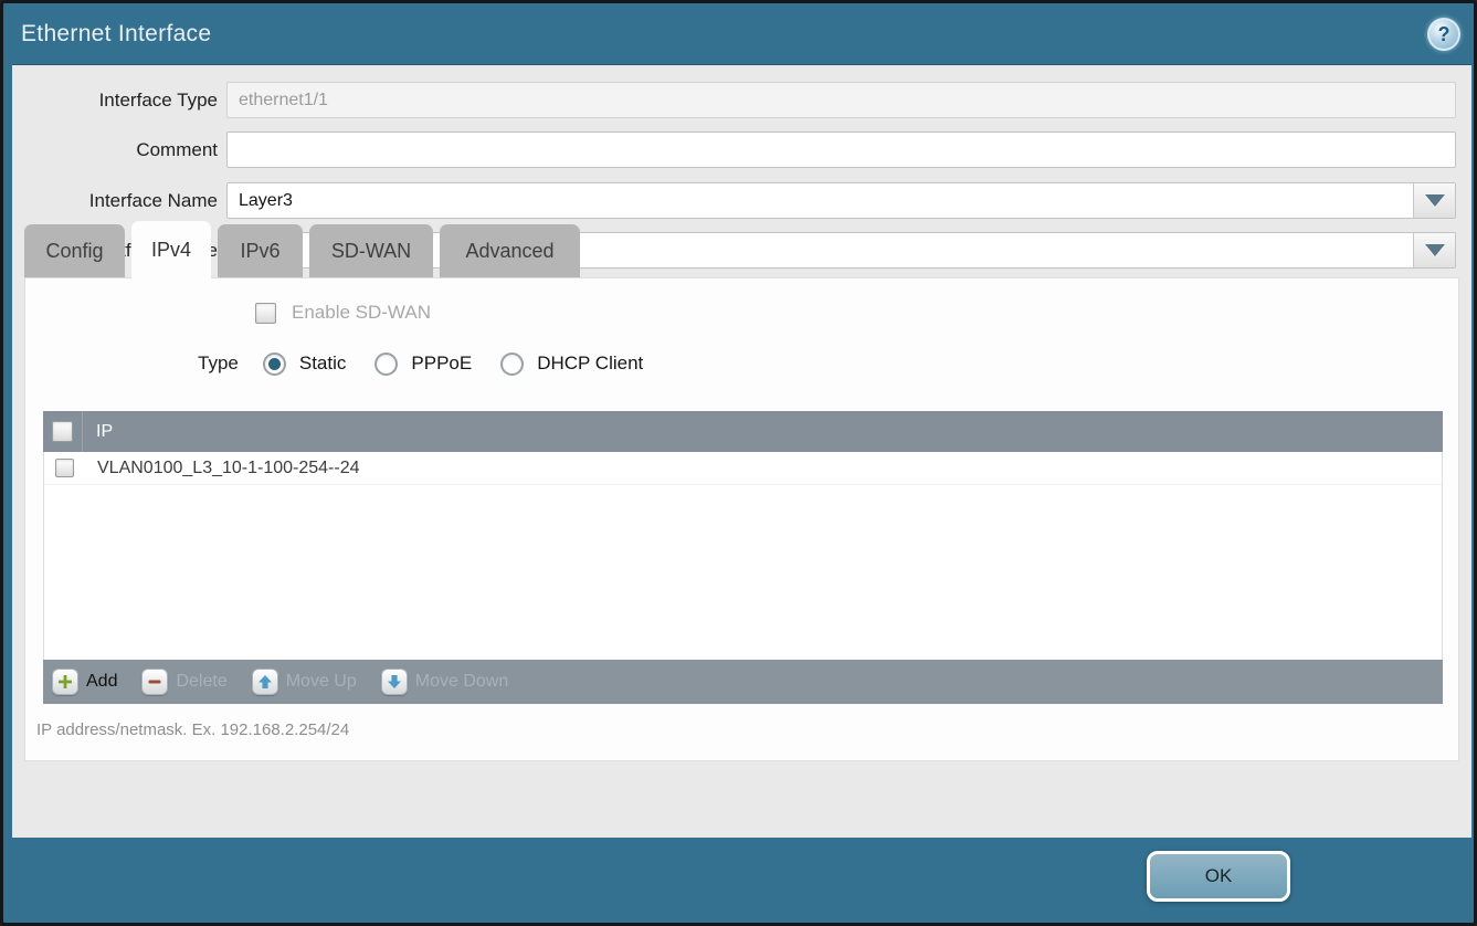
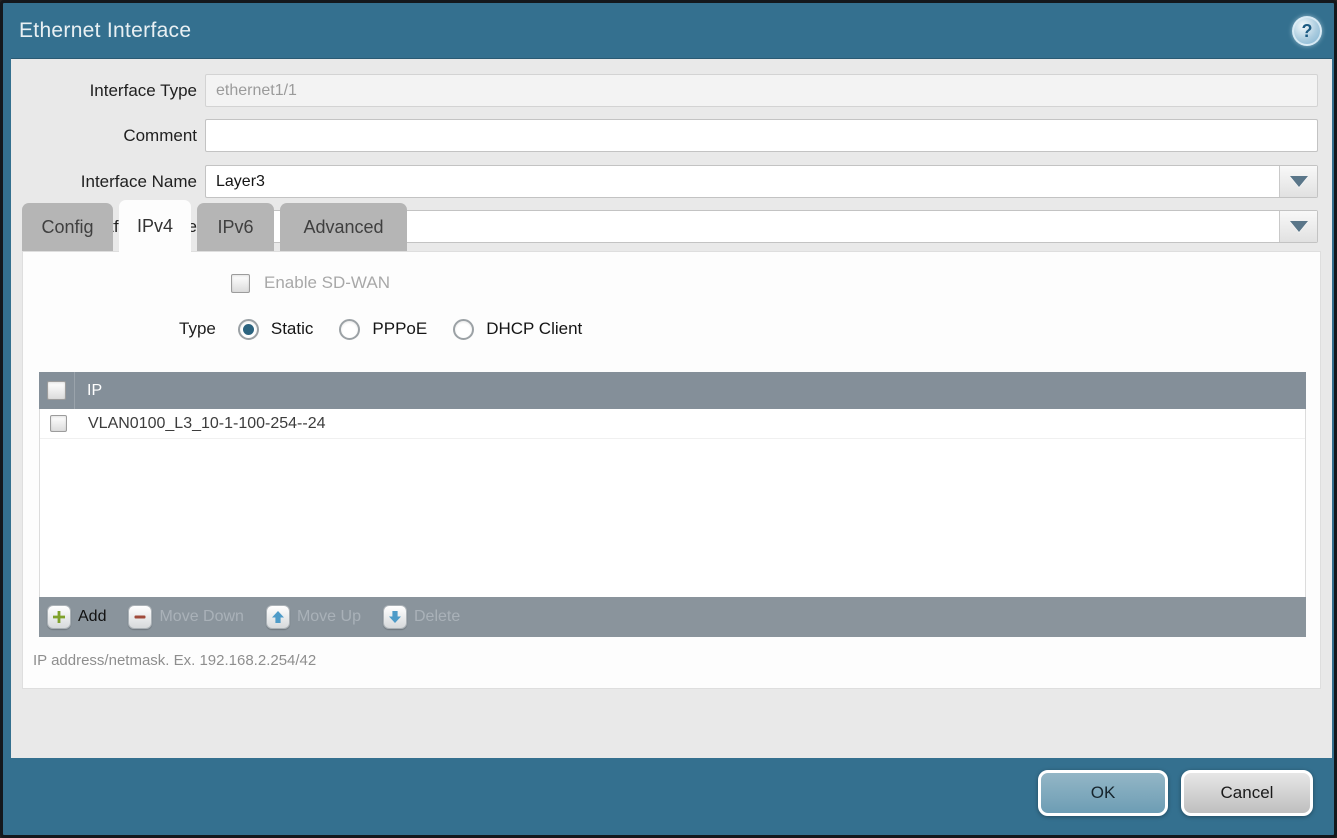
  Ethernet Interface
  ?
  Interface Type
  ethernet1/1
  Comment
  Interface Name
  Layer3
  Config
  IPv4
  IPv6
- SD-WAN
  Advanced
  Enable SD-WAN
  Type
  Static
  PPPoE
  DHCP Client
  IP
  VLAN0100_L3_10-1-100-254--24
  Add
- Delete
+ Move Down
  Move Up
- Move Down
+ Delete
- IP address/netmask. Ex. 192.168.2.254/24
+ IP address/netmask. Ex. 192.168.2.254/42
  OK
+ Cancel
